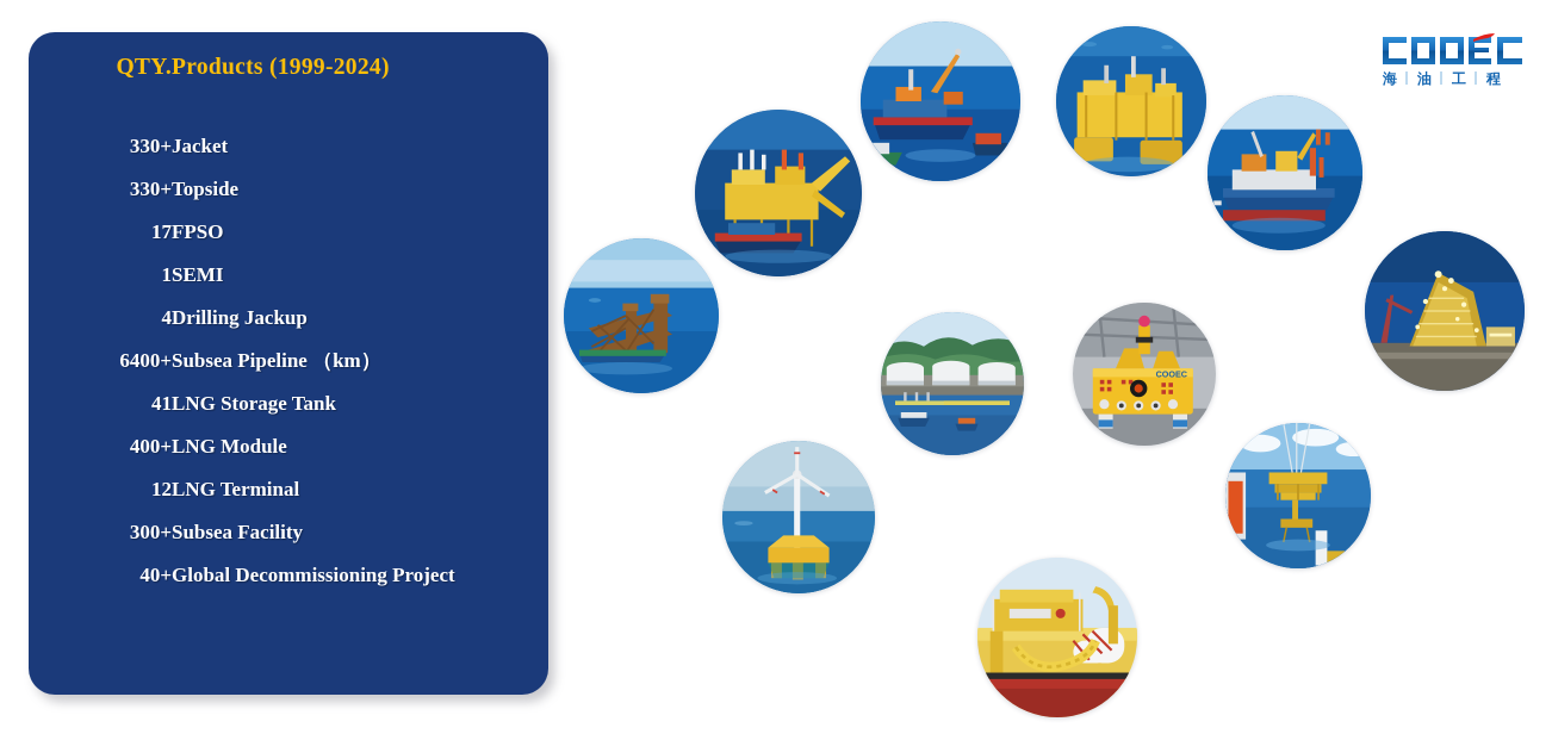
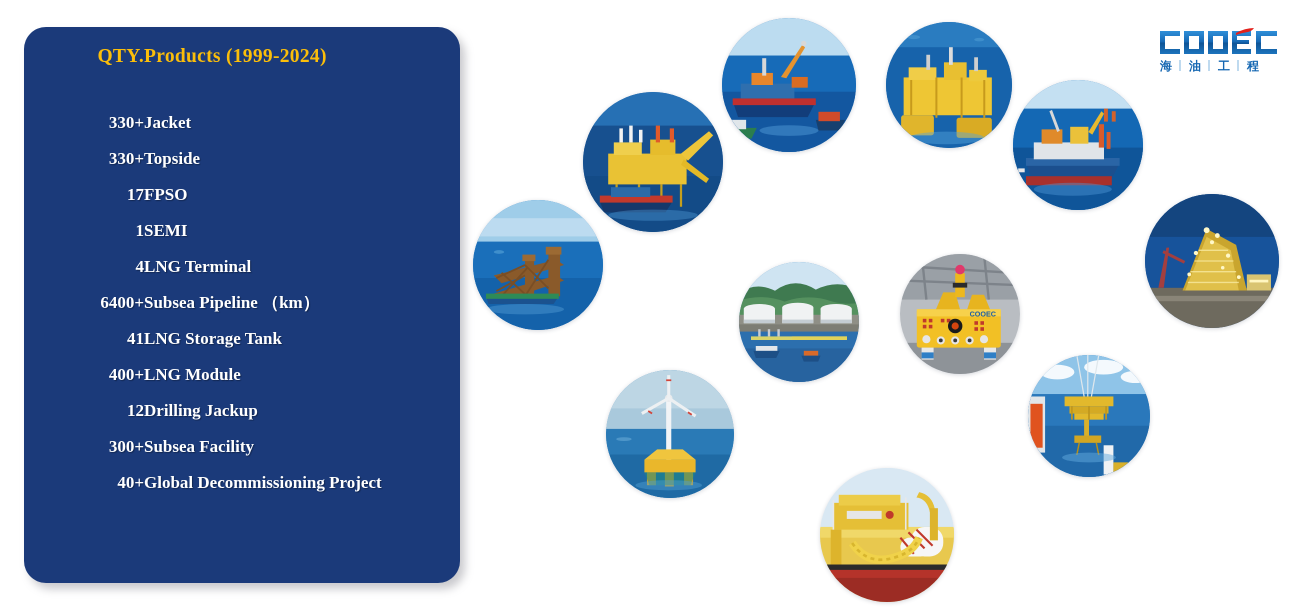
  QTY.	Products (1999-2024)
  330+	Jacket
  330+	Topside
  17	FPSO
  1	SEMI
- 4	Drilling Jackup
+ 4	LNG Terminal
  6400+	Subsea Pipeline （km）
  41	LNG Storage Tank
  400+	LNG Module
- 12	LNG Terminal
+ 12	Drilling Jackup
  300+	Subsea Facility
  40+	Global Decommissioning Project
  海
  油
  工
  程
  COOEC
